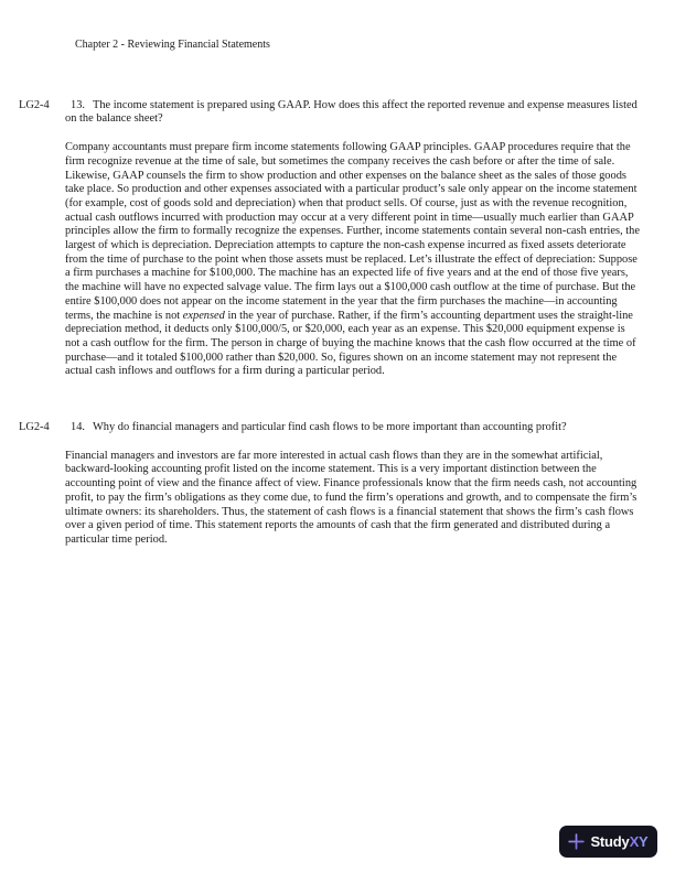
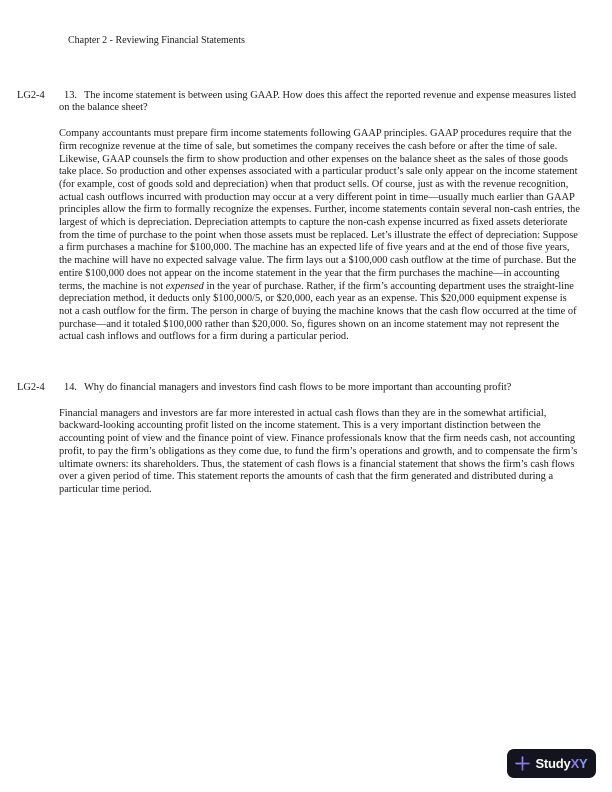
  Chapter 2 - Reviewing Financial Statements
  LG2-4
- 13. The income statement is prepared using GAAP. How does this affect the reported revenue and expense measures listed on the balance sheet?
+ 13. The income statement is between using GAAP. How does this affect the reported revenue and expense measures listed on the balance sheet?
  Company accountants must prepare firm income statements following GAAP principles. GAAP procedures require that the firm recognize revenue at the time of sale, but sometimes the company receives the cash before or after the time of sale. Likewise, GAAP counsels the firm to show production and other expenses on the balance sheet as the sales of those goods take place. So production and other expenses associated with a particular product’s sale only appear on the income statement (for example, cost of goods sold and depreciation) when that product sells. Of course, just as with the revenue recognition, actual cash outflows incurred with production may occur at a very different point in time—usually much earlier than GAAP principles allow the firm to formally recognize the expenses. Further, income statements contain several non-cash entries, the largest of which is depreciation. Depreciation attempts to capture the non-cash expense incurred as fixed assets deteriorate from the time of purchase to the point when those assets must be replaced. Let’s illustrate the effect of depreciation: Suppose a firm purchases a machine for $100,000. The machine has an expected life of five years and at the end of those five years, the machine will have no expected salvage value. The firm lays out a $100,000 cash outflow at the time of purchase. But the entire $100,000 does not appear on the income statement in the year that the firm purchases the machine—in accounting terms, the machine is not expensed in the year of purchase. Rather, if the firm’s accounting department uses the straight-line depreciation method, it deducts only $100,000/5, or $20,000, each year as an expense. This $20,000 equipment expense is not a cash outflow for the firm. The person in charge of buying the machine knows that the cash flow occurred at the time of purchase—and it totaled $100,000 rather than $20,000. So, figures shown on an income statement may not represent the actual cash inflows and outflows for a firm during a particular period.
  LG2-4
- 14. Why do financial managers and particular find cash flows to be more important than accounting profit?
+ 14. Why do financial managers and investors find cash flows to be more important than accounting profit?
- Financial managers and investors are far more interested in actual cash flows than they are in the somewhat artificial, backward-looking accounting profit listed on the income statement. This is a very important distinction between the accounting point of view and the finance affect of view. Finance professionals know that the firm needs cash, not accounting profit, to pay the firm’s obligations as they come due, to fund the firm’s operations and growth, and to compensate the firm’s ultimate owners: its shareholders. Thus, the statement of cash flows is a financial statement that shows the firm’s cash flows over a given period of time. This statement reports the amounts of cash that the firm generated and distributed during a particular time period.
+ Financial managers and investors are far more interested in actual cash flows than they are in the somewhat artificial, backward-looking accounting profit listed on the income statement. This is a very important distinction between the accounting point of view and the finance point of view. Finance professionals know that the firm needs cash, not accounting profit, to pay the firm’s obligations as they come due, to fund the firm’s operations and growth, and to compensate the firm’s ultimate owners: its shareholders. Thus, the statement of cash flows is a financial statement that shows the firm’s cash flows over a given period of time. This statement reports the amounts of cash that the firm generated and distributed during a particular time period.
  StudyXY
